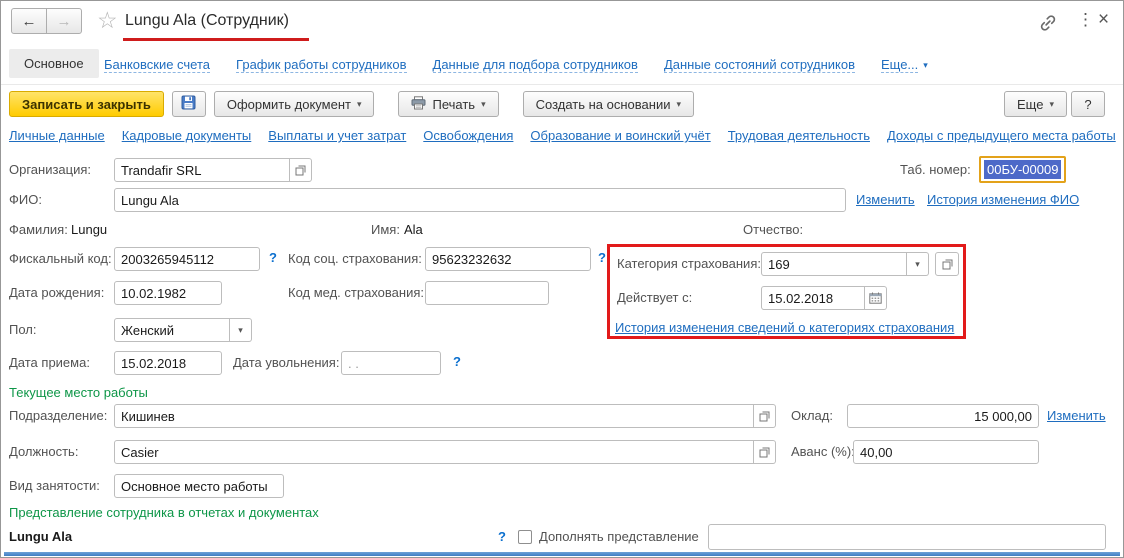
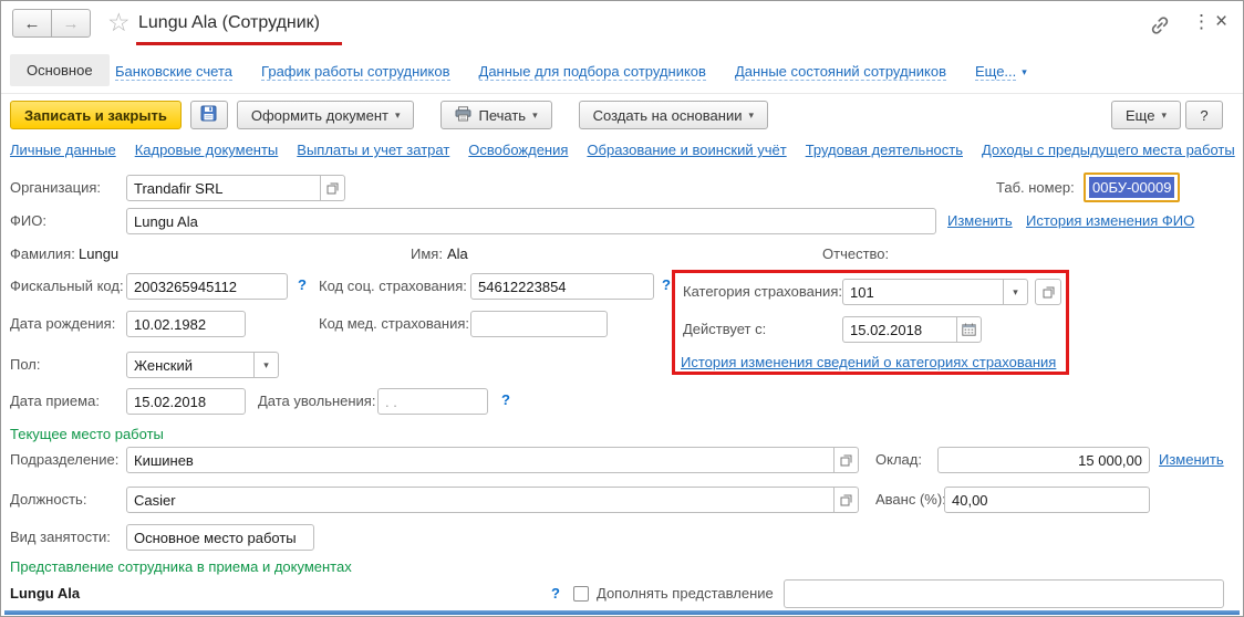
  ←
  →
  ☆
  Lungu Ala (Сотрудник)
  ⋮
  ×
  Основное
  Банковские счета
  График работы сотрудников
  Данные для подбора сотрудников
  Данные состояний сотрудников
  Еще...
  ▾
  Записать и закрыть
  Оформить документ
  ▾
  Печать
  ▾
  Создать на основании
  ▾
  Еще
  ▾
  ?
  Личные данные
  Кадровые документы
  Выплаты и учет затрат
  Освобождения
  Образование и воинский учёт
  Трудовая деятельность
  Доходы с предыдущего места работы
  Организация:
  Trandafir SRL
  Таб. номер:
  00БУ-00009
  ФИО:
  Lungu Ala
  Изменить
  История изменения ФИО
  Фамилия:
  Lungu
  Имя:
  Ala
  Отчество:
  Фискальный код:
  2003265945112
  ?
  Код соц. страхования:
- 95623232632
+ 54612223854
  ?
  Дата рождения:
  10.02.1982
  Код мед. страхования:
  Категория страхования:
- 169
+ 101
  ▾
  Действует с:
  15.02.2018
  История изменения сведений о категориях страхования
  Пол:
  Женский
  ▾
  Дата приема:
  15.02.2018
  Дата увольнения:
  . .
  ?
  Текущее место работы
  Подразделение:
  Кишинев
  Оклад:
  15 000,00
  Изменить
  Должность:
  Casier
  Аванс (%)
  40,00
  Вид занятости:
  Основное место работы
- Представление сотрудника в отчетах и документах
+ Представление сотрудника в приема и документах
  Lungu Ala
  ?
  Дополнять представление
